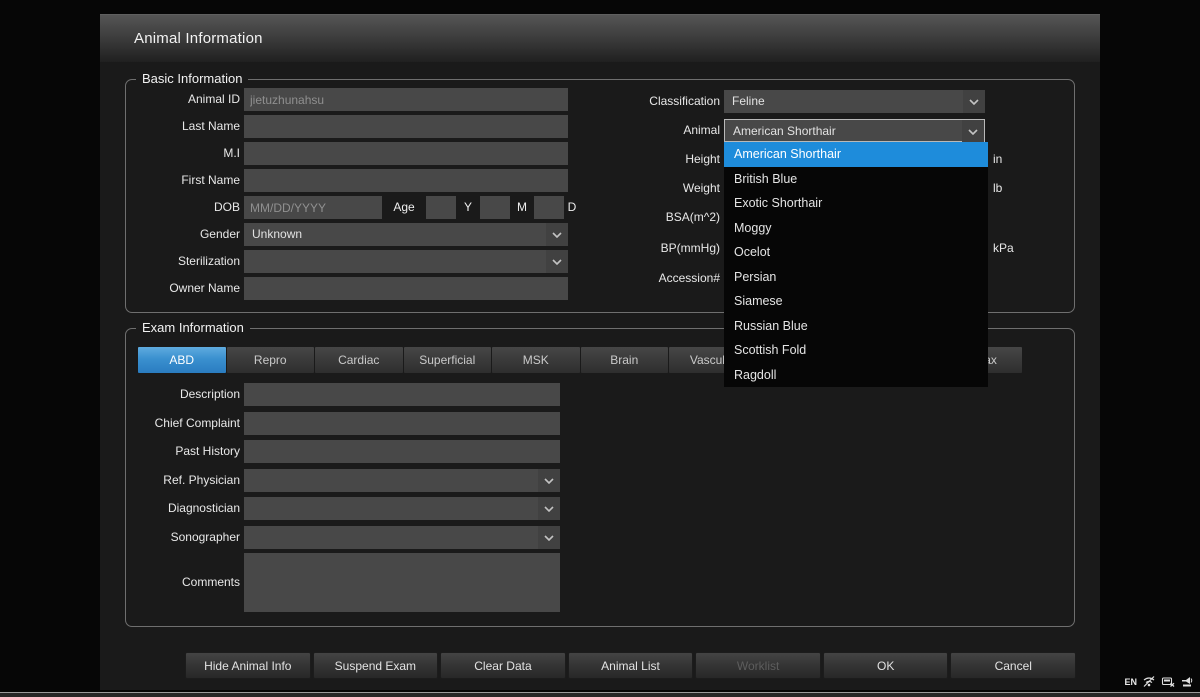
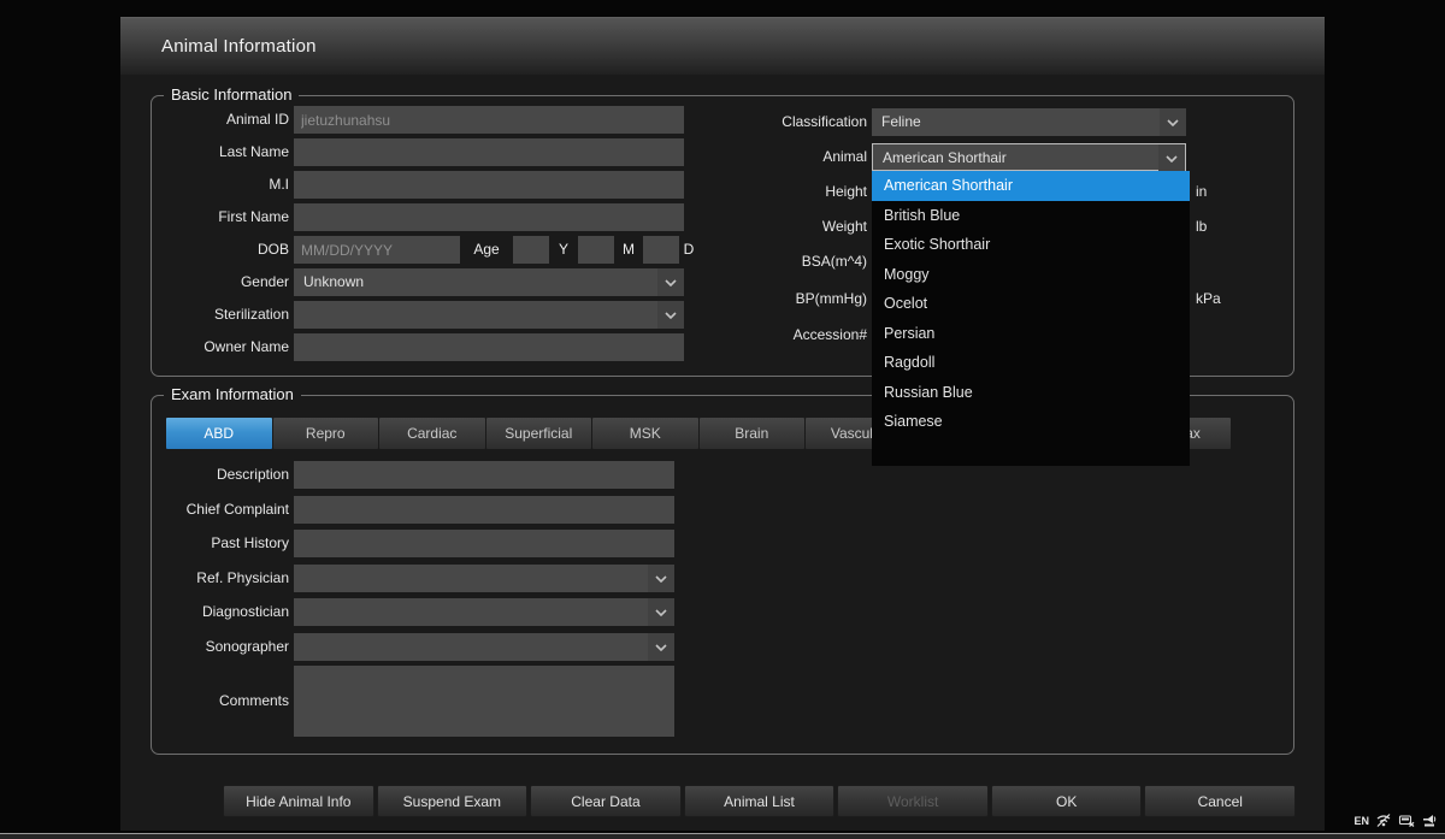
  Animal Information
  Basic Information
  Animal ID
  Last Name
  M.I
  First Name
  DOB
  Gender
  Sterilization
  Owner Name
  jietuzhunahsu
  MM/DD/YYYY
  Age
  Y
  M
  D
  Unknown
  Classification
  Animal
  Height
  Weight
- BSA(m^2)
+ BSA(m^4)
  BP(mmHg)
  Accession#
  Feline
  American Shorthair
  in
  lb
  kPa
  Exam Information
  ABD
  Repro
  Cardiac
  Superficial
  MSK
  Brain
  Description
  Chief Complaint
  Past History
  Ref. Physician
  Diagnostician
  Sonographer
  Comments
  American Shorthair
  British Blue
  Exotic Shorthair
  Moggy
  Ocelot
  Persian
- Siamese
+ Ragdoll
  Russian Blue
- Scottish Fold
- Ragdoll
+ Siamese
  Hide Animal Info
  Suspend Exam
  Clear Data
  Animal List
  Worklist
  OK
  Cancel
  EN
